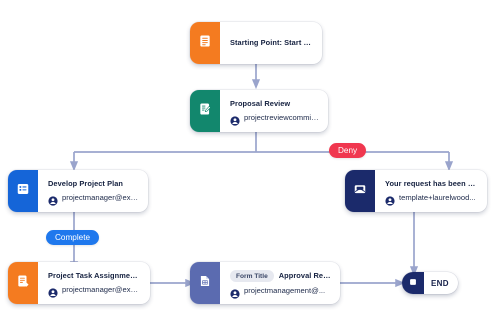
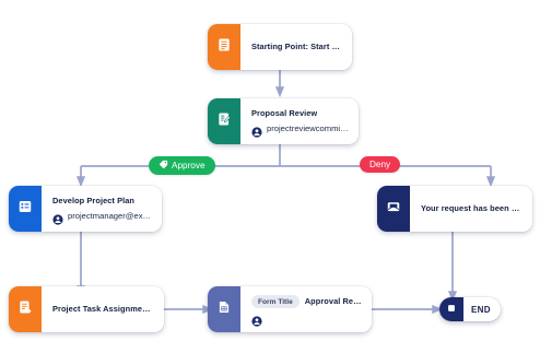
  Starting Point: Start Po
  Proposal Review
  projectreviewcommitt..
+ Approve
  Deny
  Develop Project Plan
  projectmanager@exa..
  Your request has been de
- template+laurelwood...
- Complete
  Project Task Assignment
- projectmanager@exa...
  Approval Repo
- projectmanagement@...
  END
